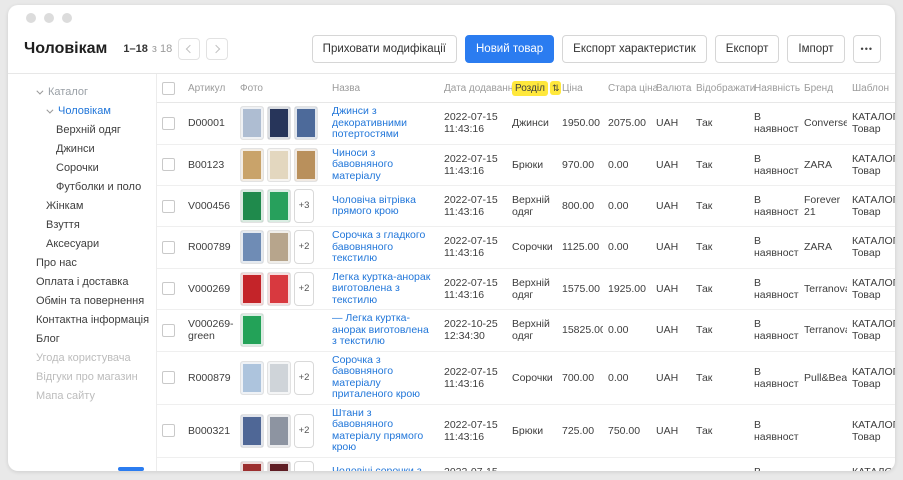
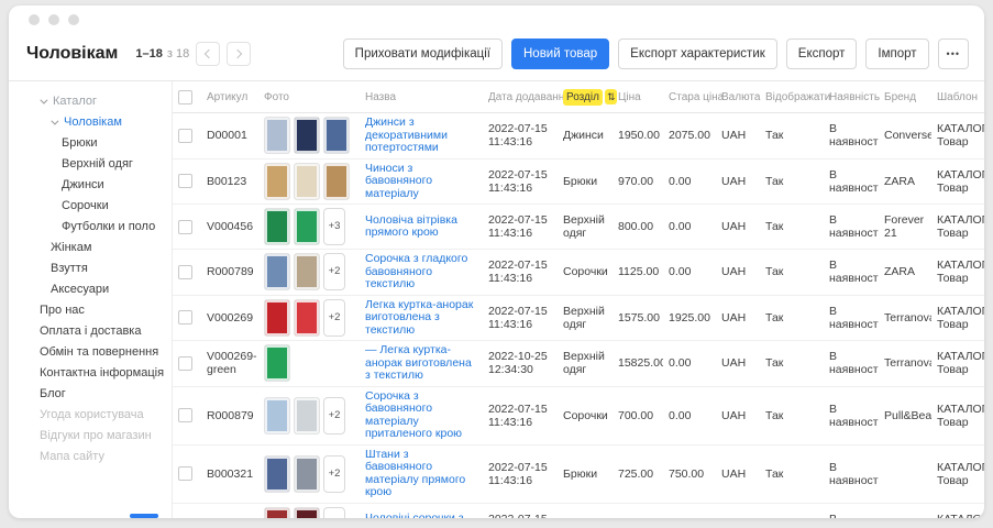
  Чоловікам
  1–18
  з 18
  Приховати модифікації
  Новий товар
  Експорт характеристик
  Експорт
  Імпорт
  •••
  Каталог
  Чоловікам
+ Брюки
  Верхній одяг
  Джинси
  Сорочки
  Футболки и поло
  Жінкам
  Взуття
  Аксесуари
  Про нас
  Оплата і доставка
  Обмін та повернення
  Контактна інформація
  Блог
  Угода користувача
  Відгуки про магазин
  Мапа сайту
  	Артикул	Фото	Назва	Дата додаванн	Розділ ⇅	Ціна	Стара ціна	Валюта	Відображати	Наявність	Бренд	Шаблон
  	D00001		Джинси з декоративними потертостями	2022-07-1511:43:16	Джинси	1950.00	2075.00	UAH	Так	В наявност	Converse	КАТАЛО Товар
  	B00123		Чиноси з бавовняного матеріалу	2022-07-1511:43:16	Брюки	970.00	0.00	UAH	Так	В наявност	ZARA	КАТАЛО Товар
  	V000456	+3	Чоловіча вітрівка прямого крою	2022-07-1511:43:16	Верхній одяг	800.00	0.00	UAH	Так	В наявност	Forever 21	КАТАЛО Товар
  	R000789	+2	Сорочка з гладкого бавовняного текстилю	2022-07-1511:43:16	Сорочки	1125.00	0.00	UAH	Так	В наявност	ZARA	КАТАЛО Товар
  	V000269	+2	Легка куртка-анорак виготовлена з текстилю	2022-07-1511:43:16	Верхній одяг	1575.00	1925.00	UAH	Так	В наявност	Terranov	КАТАЛО Товар
  	V000269-green		— Легка куртка-анорак виготовлена з текстилю	2022-10-2512:34:30	Верхній одяг	15825.00	0.00	UAH	Так	В наявност	Terranov	КАТАЛО Товар
  	R000879	+2	Сорочка з бавовняного матеріалу приталеного крою	2022-07-1511:43:16	Сорочки	700.00	0.00	UAH	Так	В наявност	Pull&Bea	КАТАЛО Товар
  	B000321	+2	Штани з бавовняного матеріалу прямого крою	2022-07-1511:43:16	Брюки	725.00	750.00	UAH	Так	В наявност		КАТАЛО Товар
